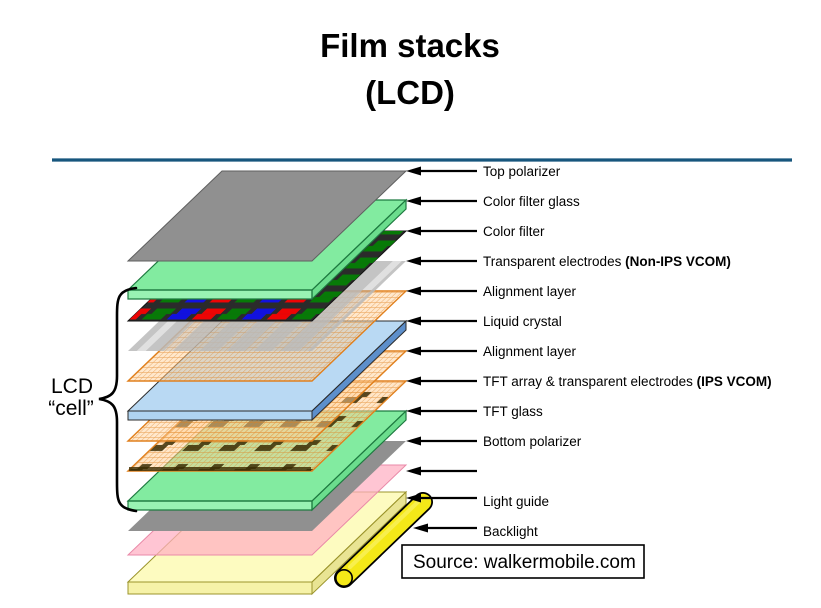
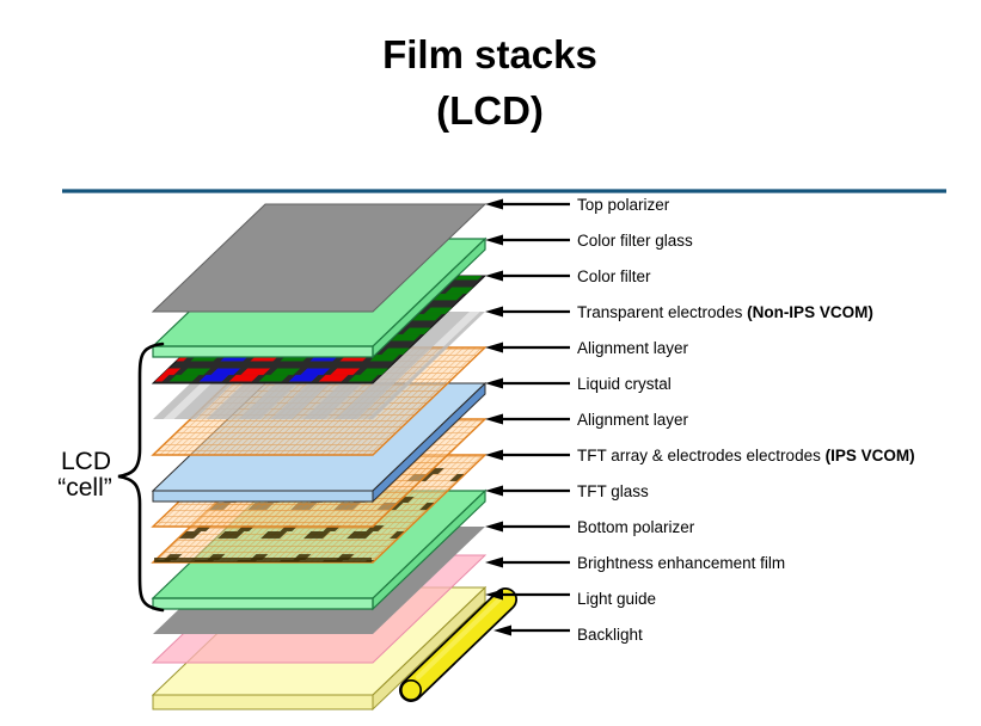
  LCD
  “cell”
  Top polarizer
  Color filter glass
  Color filter
  Transparent electrodes (Non-IPS VCOM)
  Alignment layer
  Liquid crystal
  Alignment layer
- TFT array & transparent electrodes (IPS VCOM)
+ TFT array & electrodes electrodes (IPS VCOM)
  TFT glass
  Bottom polarizer
+ Brightness enhancement film
  Light guide
  Backlight
  Film stacks
  (LCD)
- Source: walkermobile.com
